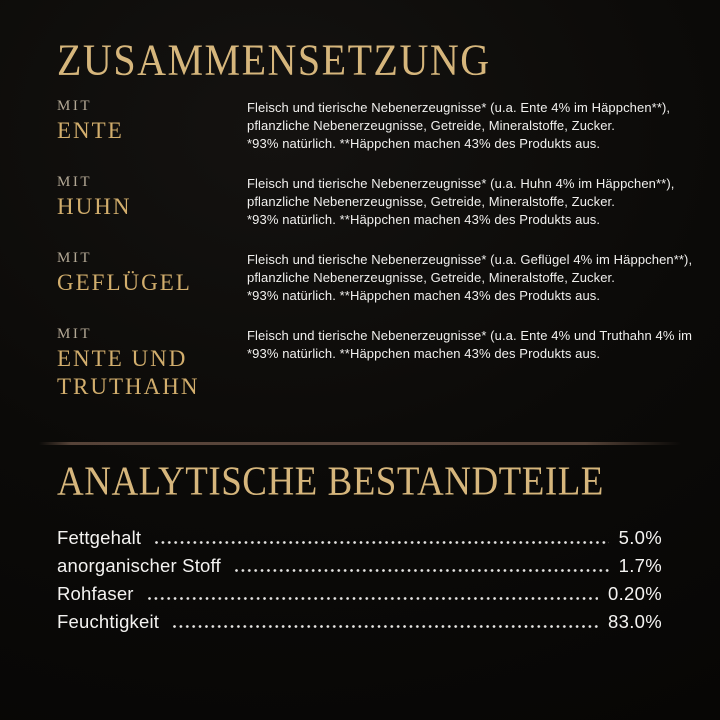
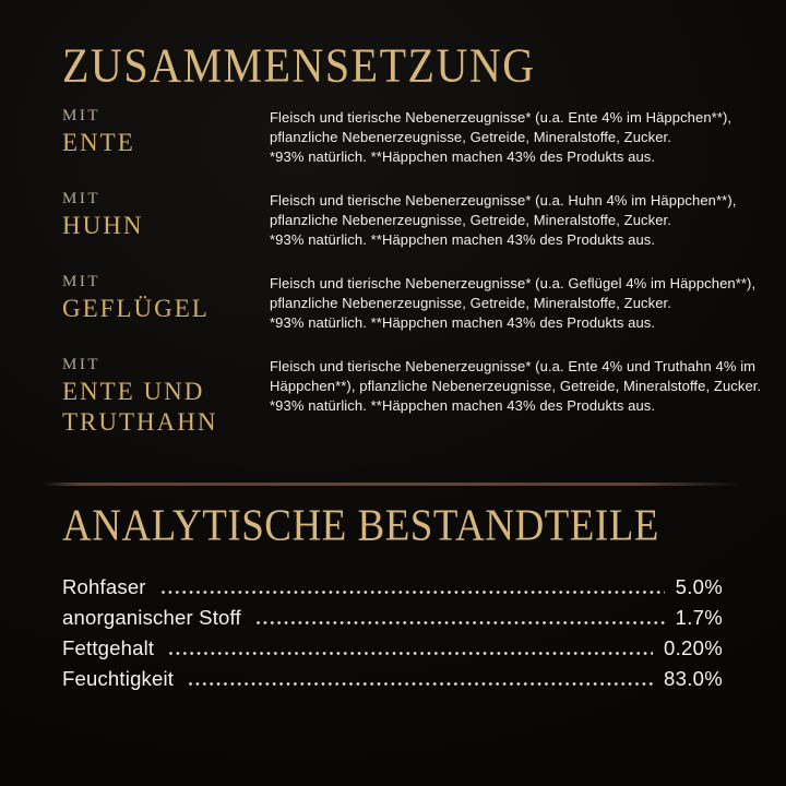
  ZUSAMMENSETZUNG
  MIT
  ENTE
  Fleisch und tierische Nebenerzeugnisse* (u.a. Ente 4% im Häppchen**),
  pflanzliche Nebenerzeugnisse, Getreide, Mineralstoffe, Zucker.
  *93% natürlich. **Häppchen machen 43% des Produkts aus.
  MIT
  HUHN
  Fleisch und tierische Nebenerzeugnisse* (u.a. Huhn 4% im Häppchen**),
  pflanzliche Nebenerzeugnisse, Getreide, Mineralstoffe, Zucker.
  *93% natürlich. **Häppchen machen 43% des Produkts aus.
  MIT
  GEFLÜGEL
  Fleisch und tierische Nebenerzeugnisse* (u.a. Geflügel 4% im Häppchen**),
  pflanzliche Nebenerzeugnisse, Getreide, Mineralstoffe, Zucker.
  *93% natürlich. **Häppchen machen 43% des Produkts aus.
  MIT
  ENTE UND TRUTHAHN
  Fleisch und tierische Nebenerzeugnisse* (u.a. Ente 4% und Truthahn 4% im
+ Häppchen**), pflanzliche Nebenerzeugnisse, Getreide, Mineralstoffe, Zucker.
  *93% natürlich. **Häppchen machen 43% des Produkts aus.
  ANALYTISCHE BESTANDTEILE
- Fettgehalt
+ Rohfaser
  5.0%
  anorganischer Stoff
  1.7%
- Rohfaser
+ Fettgehalt
  0.20%
  Feuchtigkeit
  83.0%
